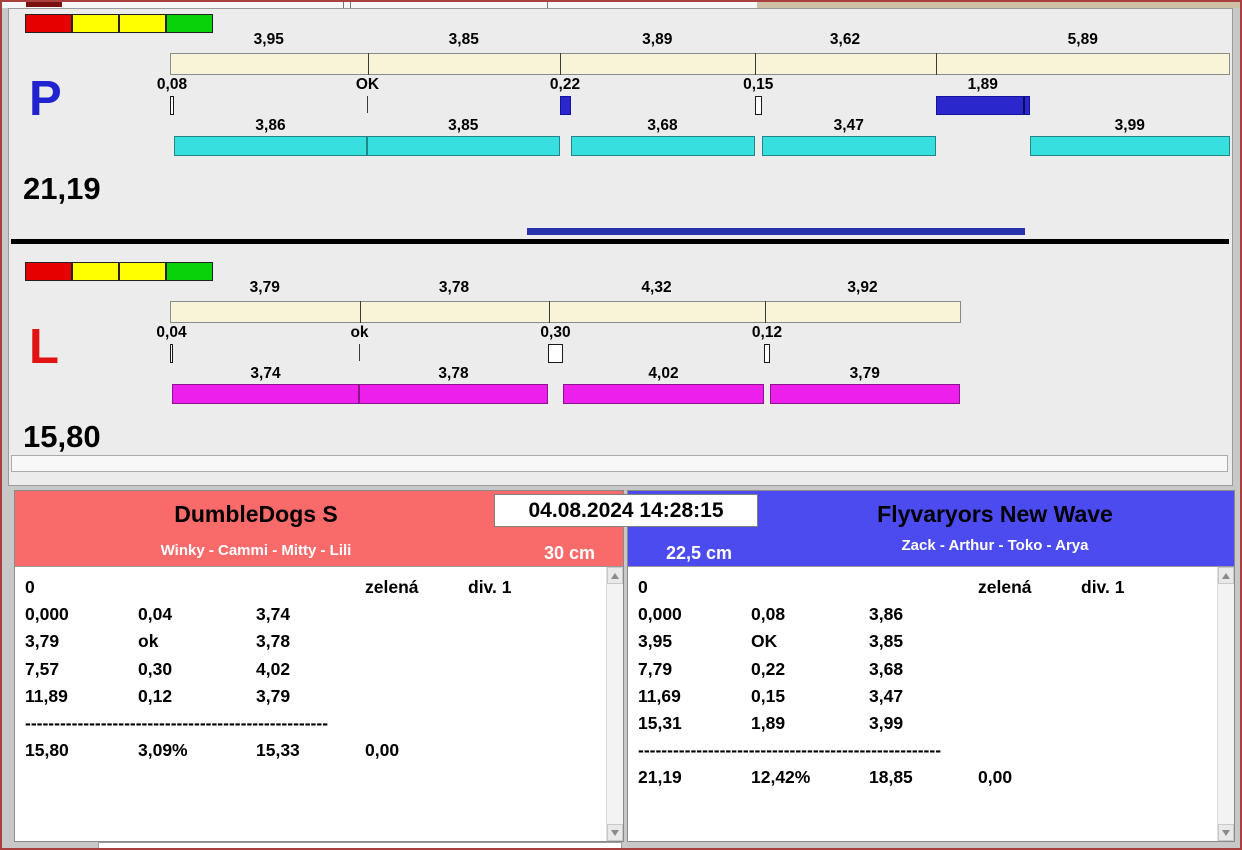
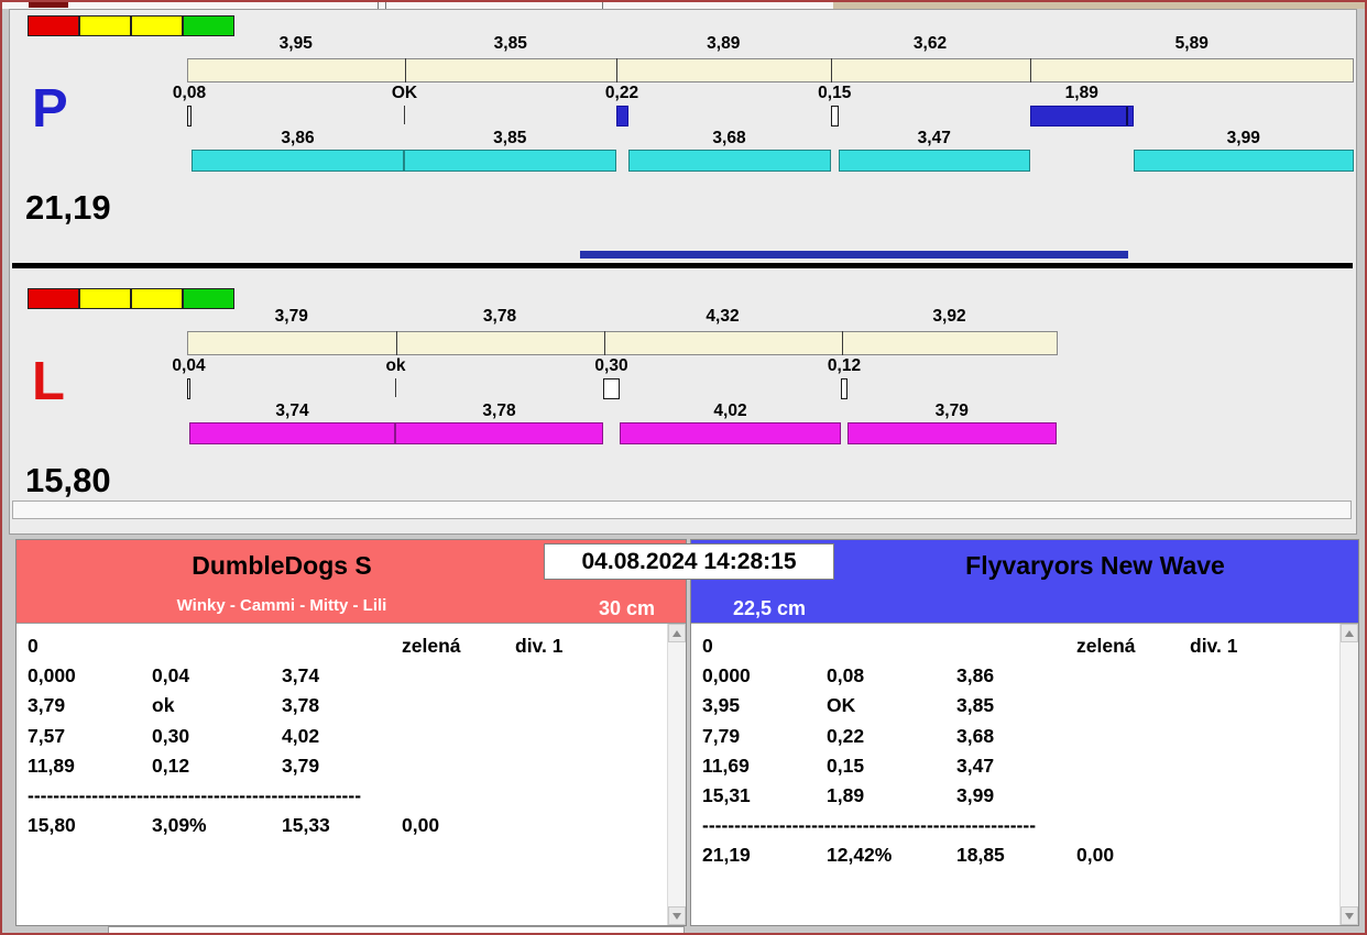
  3,95
  3,85
  3,89
  3,62
  5,89
  0,08
  OK
  0,22
  0,15
  1,89
  3,86
  3,85
  3,68
  3,47
  3,99
  P
  21,19
  3,79
  3,78
  4,32
  3,92
  0,04
  ok
  0,30
  0,12
  3,74
  3,78
  4,02
  3,79
  L
  15,80
  DumbleDogs S
  Winky - Cammi - Mitty - Lili
  30 cm
  0
  zelená
  div. 1
  0,000
  0,04
  3,74
  3,79
  ok
  3,78
  7,57
  0,30
  4,02
  11,89
  0,12
  3,79
  ----------------------------------------------------
  15,80
  3,09%
  15,33
  0,00
  Flyvaryors New Wave
- Zack - Arthur - Toko - Arya
  22,5 cm
  0
  zelená
  div. 1
  0,000
  0,08
  3,86
  3,95
  OK
  3,85
  7,79
  0,22
  3,68
  11,69
  0,15
  3,47
  15,31
  1,89
  3,99
  ----------------------------------------------------
  21,19
  12,42%
  18,85
  0,00
  04.08.2024 14:28:15
